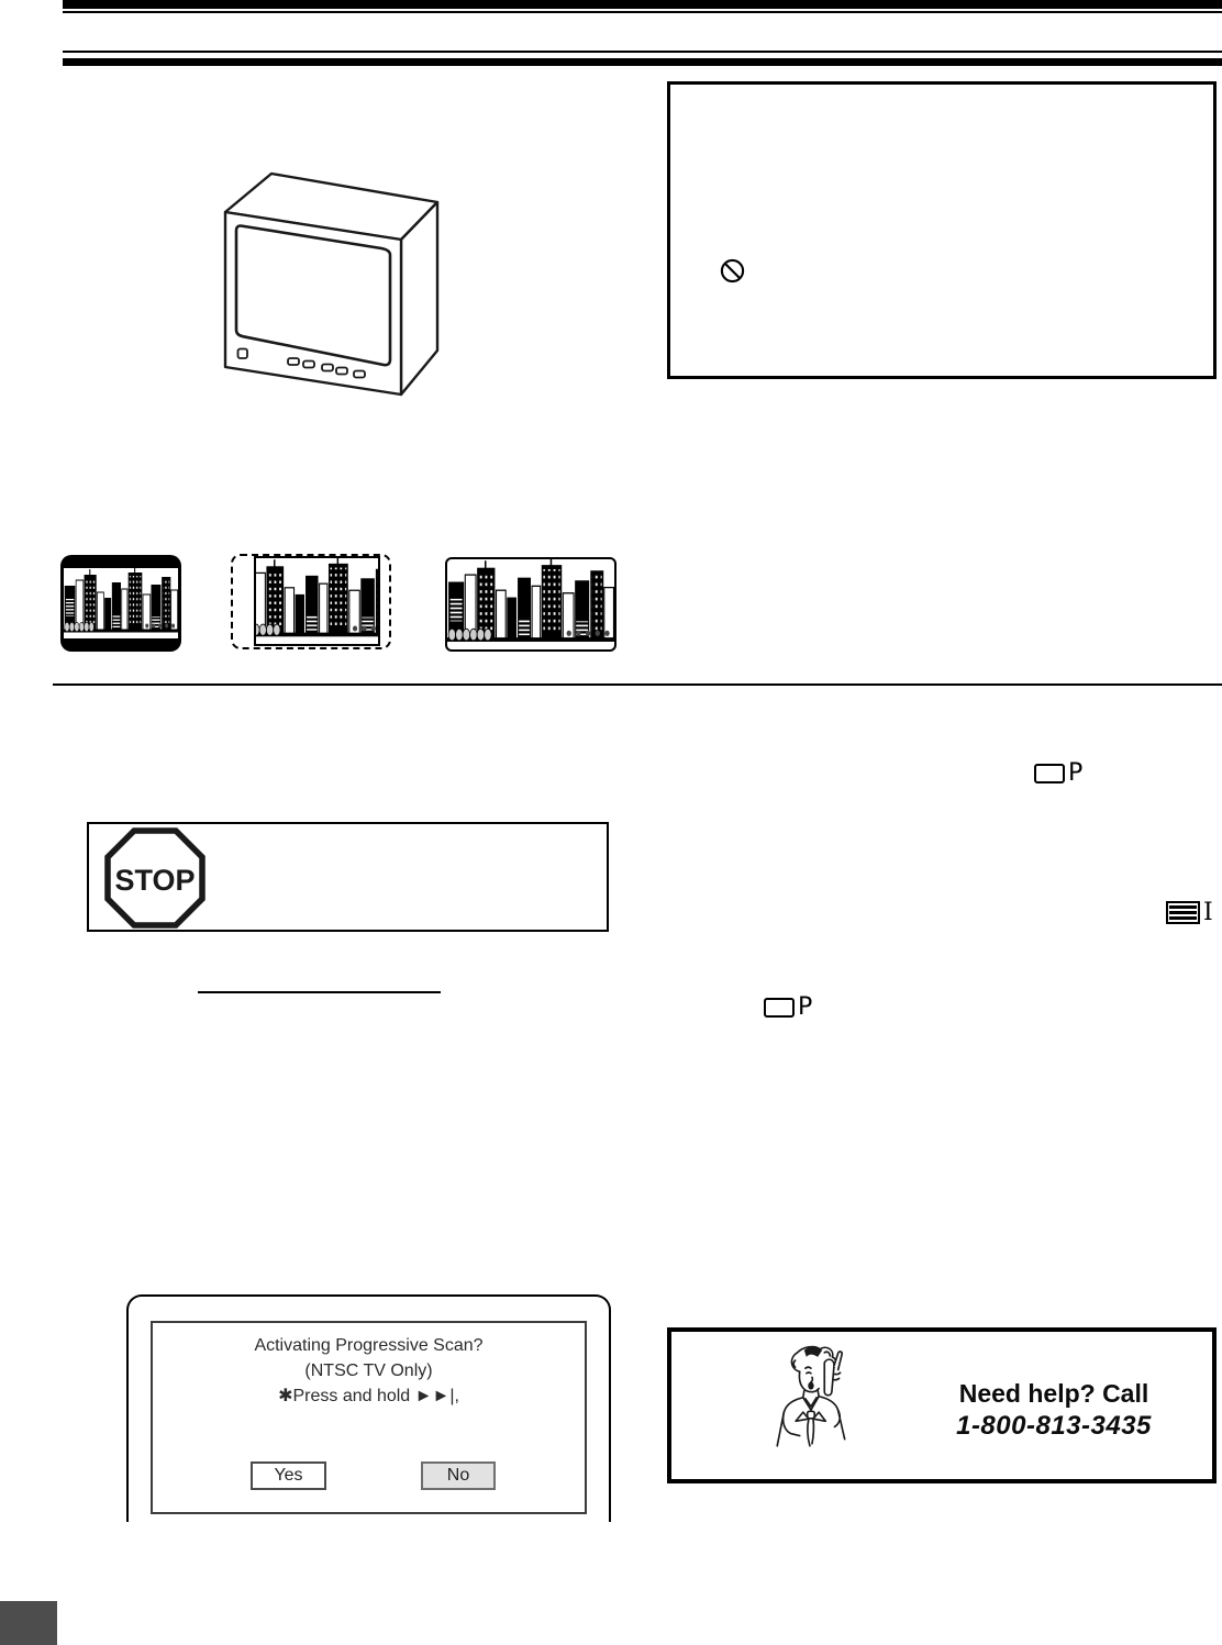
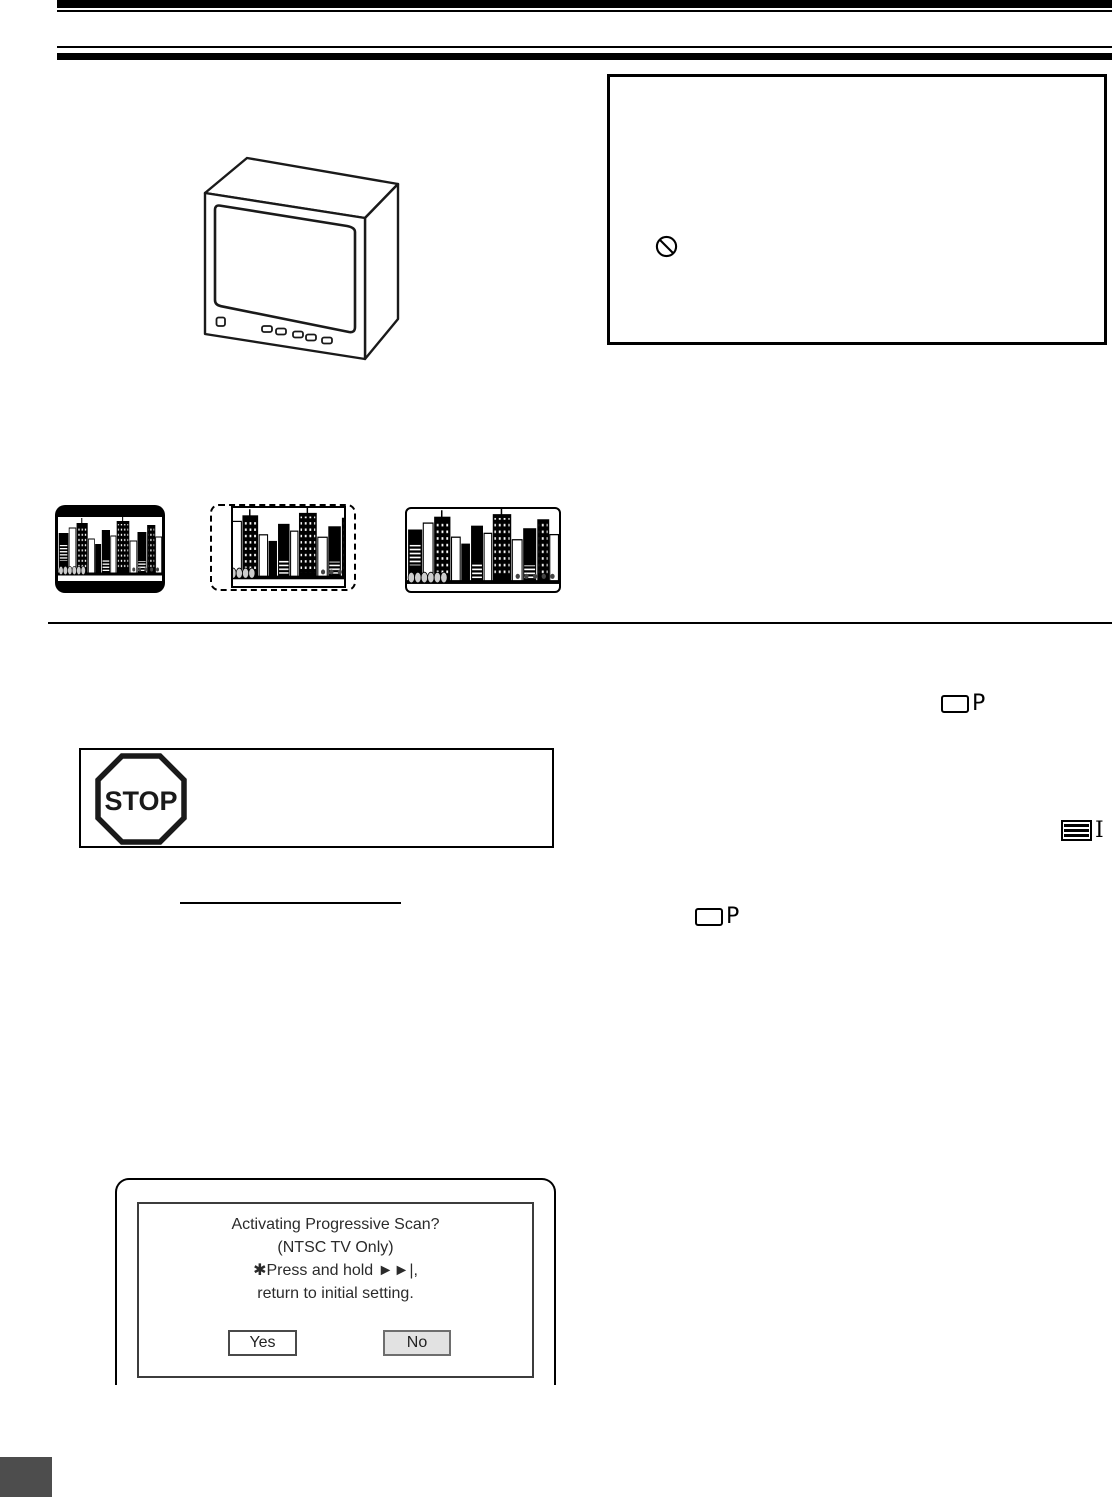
  P
  STOP
  I
  P
  Activating Progressive Scan?
  (NTSC TV Only)
  ✱Press and hold ►►|,
+ return to initial setting.
  Yes
  No
- Need help? Call
- 1-800-813-3435
